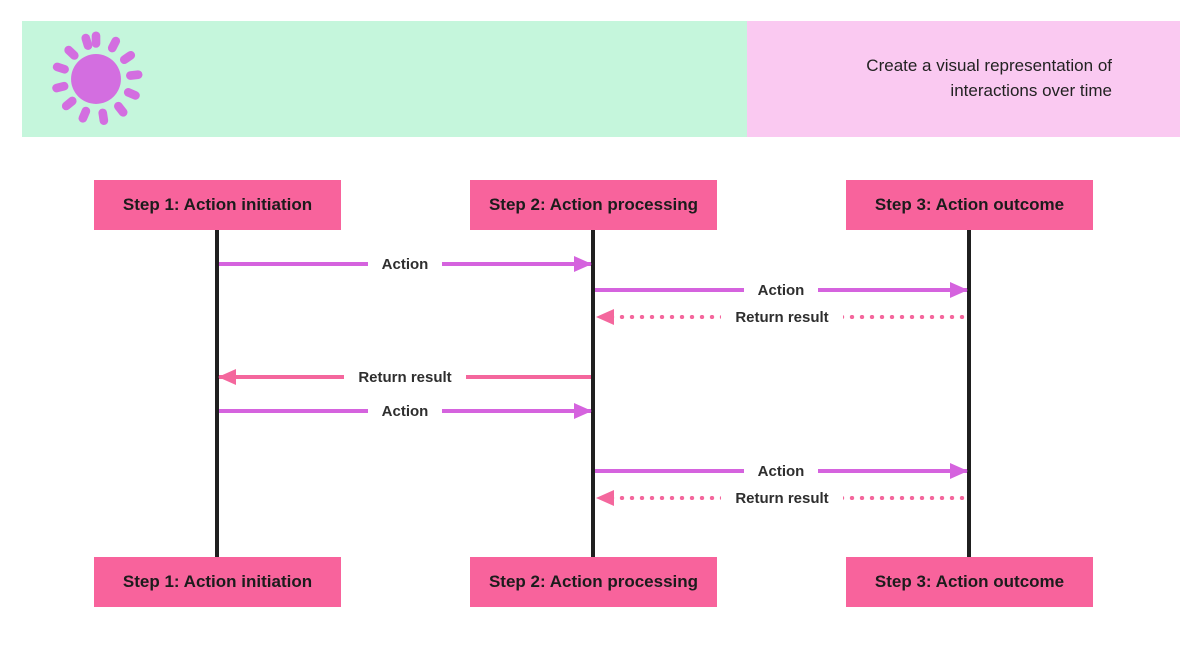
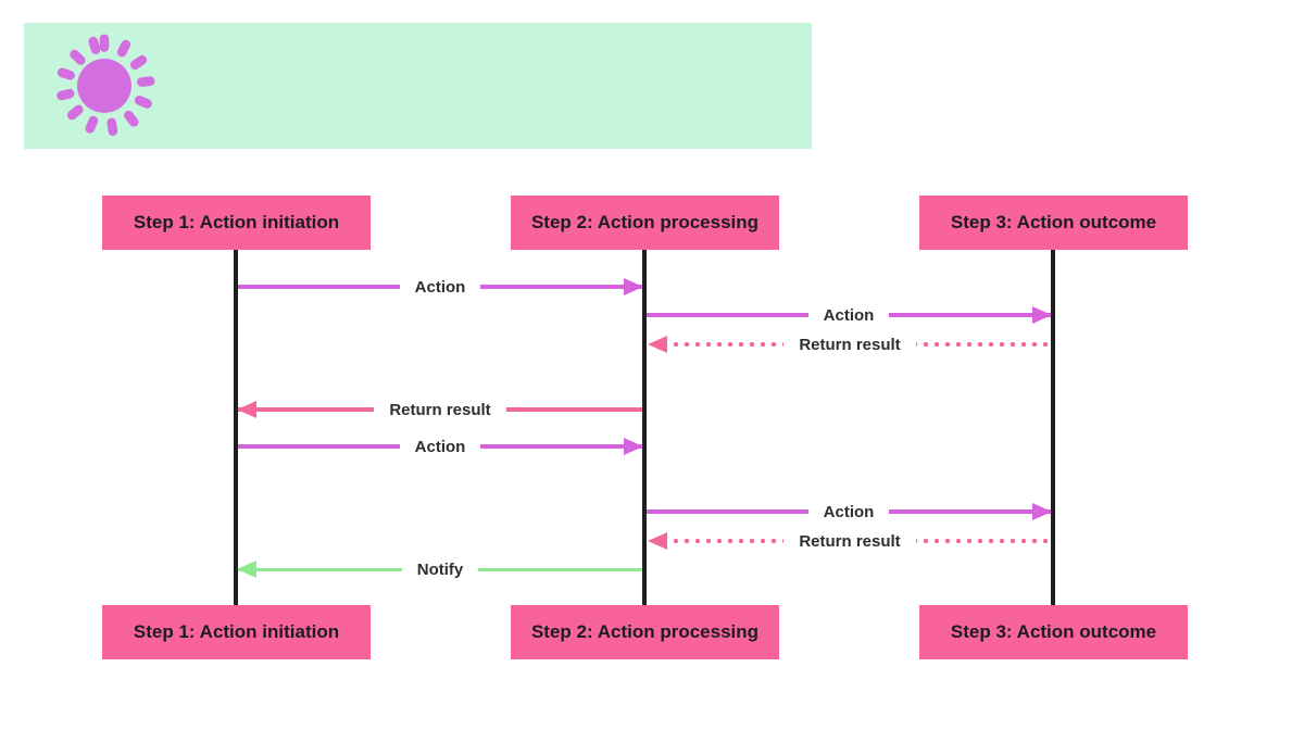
- Create a visual representation of interactions over time
  Step 1: Action initiation
  Step 2: Action processing
  Step 3: Action outcome
  Action
  Action
  Return result
  Return result
  Action
  Action
  Return result
+ Notify
  Step 1: Action initiation
  Step 2: Action processing
  Step 3: Action outcome
